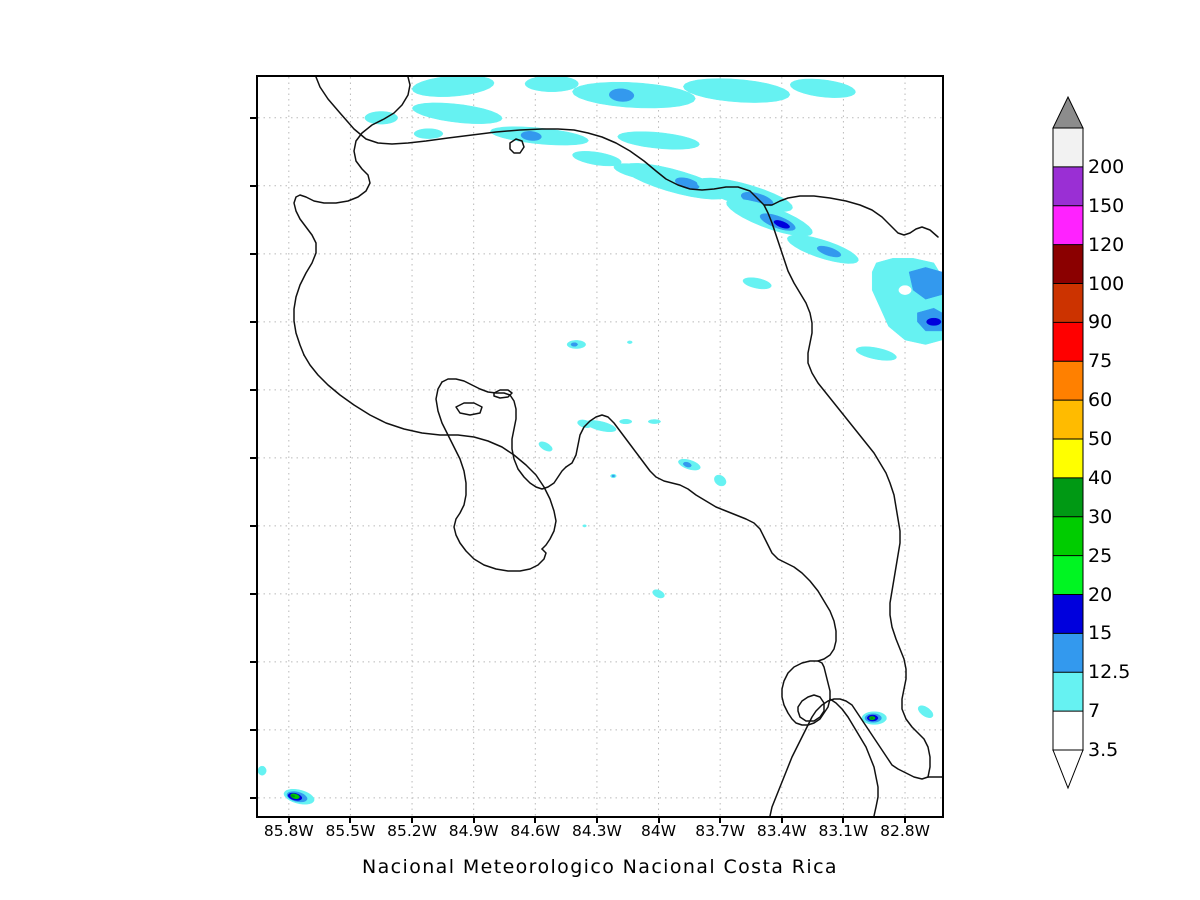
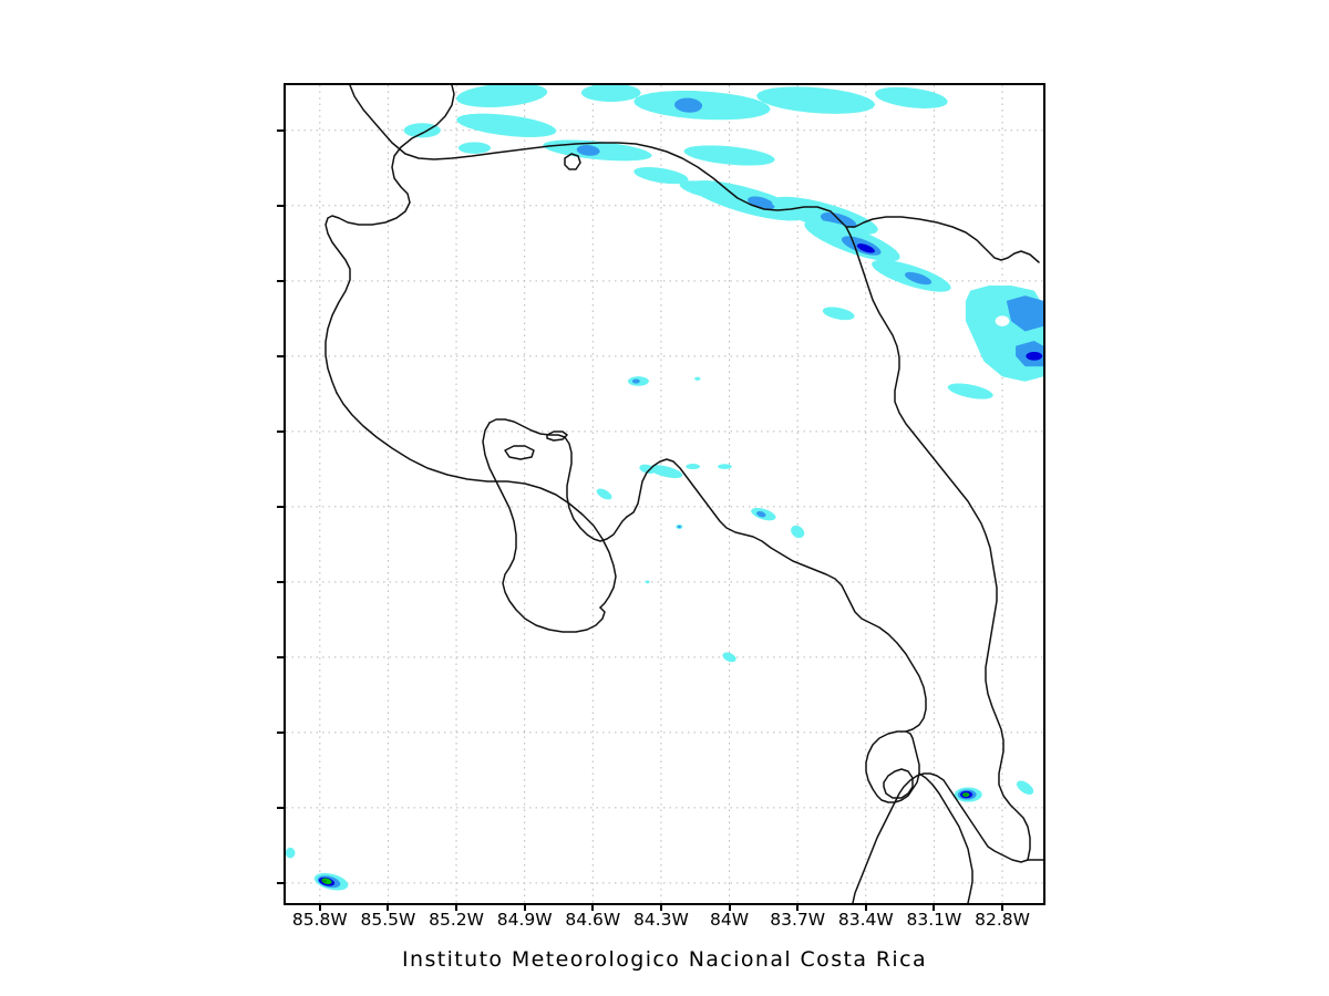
  85.8W
  85.5W
  85.2W
  84.9W
  84.6W
  84.3W
  84W
  83.7W
  83.4W
  83.1W
  82.8W
- 200
- 150
- 120
- 100
- 90
- 75
- 60
- 50
- 40
- 30
- 25
- 20
- 15
- 12.5
- 7
- 3.5
- Nacional Meteorologico Nacional Costa Rica
+ Instituto Meteorologico Nacional Costa Rica
